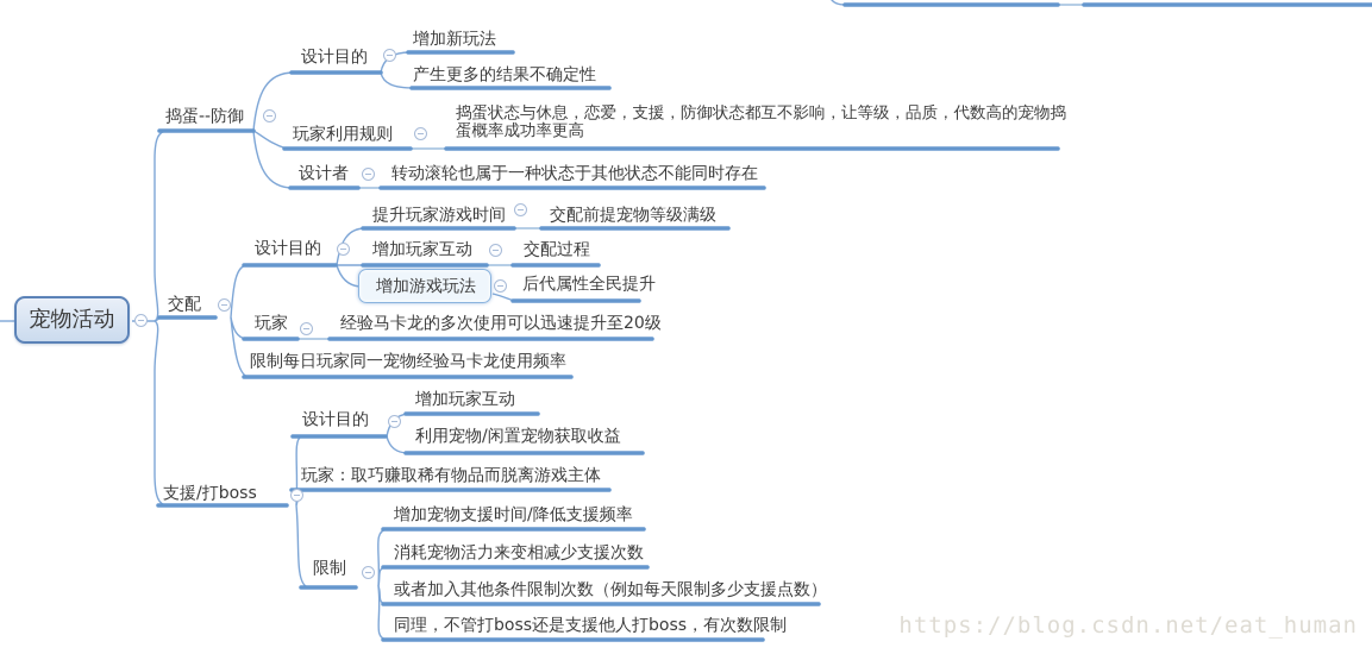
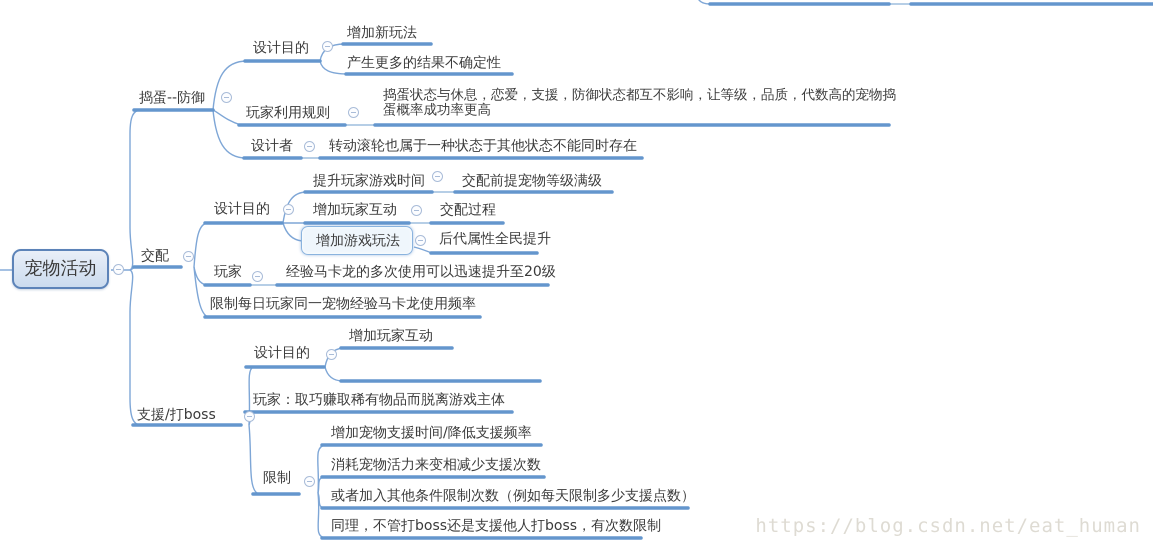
  宠物活动
  捣蛋--防御
  设计目的
  增加新玩法
  产生更多的结果不确定性
  玩家利用规则
  捣蛋状态与休息，恋爱，支援，防御状态都互不影响，让等级，品质，代数高的宠物捣蛋概率成功率更高
  设计者
  转动滚轮也属于一种状态于其他状态不能同时存在
  交配
  设计目的
  提升玩家游戏时间
  交配前提宠物等级满级
  增加玩家互动
  交配过程
  增加游戏玩法
  后代属性全民提升
  玩家
  经验马卡龙的多次使用可以迅速提升至20级
  限制每日玩家同一宠物经验马卡龙使用频率
  支援/打boss
  设计目的
  增加玩家互动
- 利用宠物/闲置宠物获取收益
  玩家：取巧赚取稀有物品而脱离游戏主体
  限制
  增加宠物支援时间/降低支援频率
  消耗宠物活力来变相减少支援次数
  或者加入其他条件限制次数（例如每天限制多少支援点数）
  同理，不管打boss还是支援他人打boss，有次数限制
  https://blog.csdn.net/eat_human
